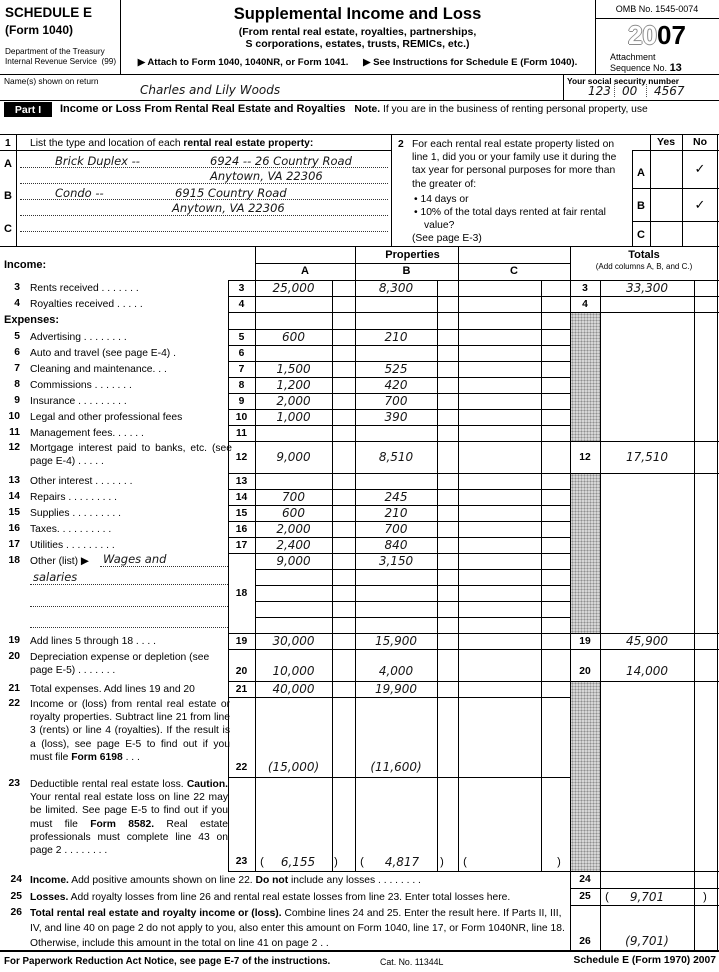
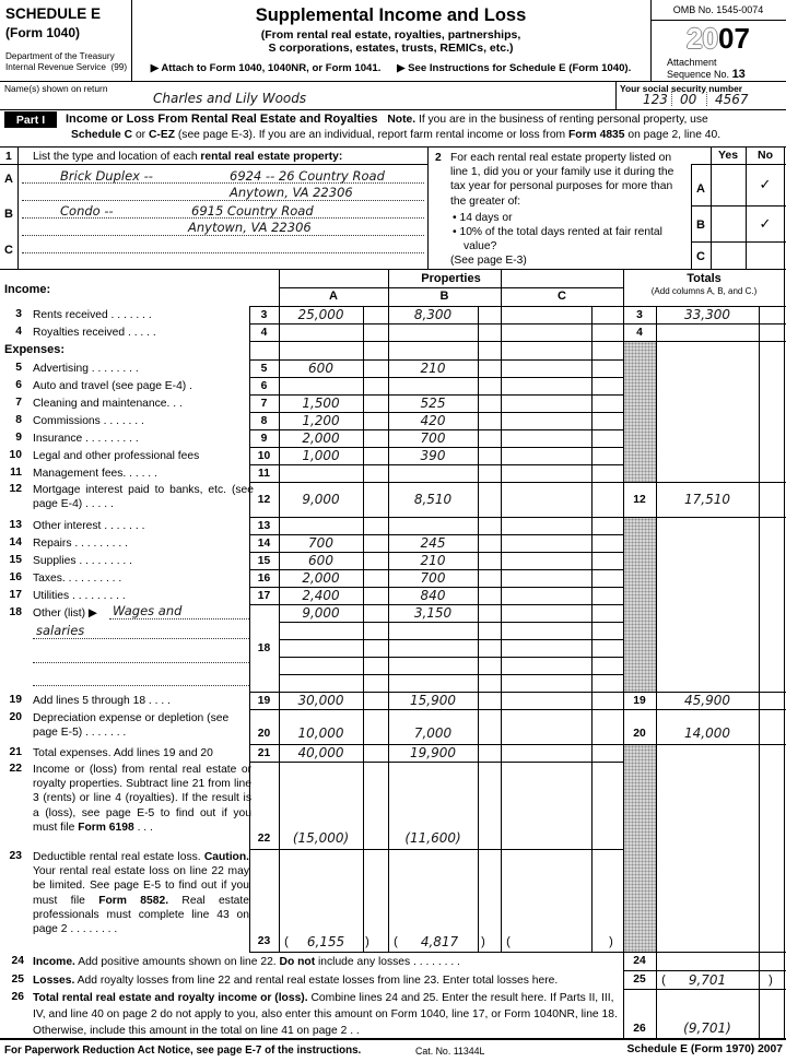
  SCHEDULE E
  (Form 1040)
  Department of the Treasury
  Internal Revenue Service (99)
  Supplemental Income and Loss
  (From rental real estate, royalties, partnerships,
  S corporations, estates, trusts, REMICs, etc.)
  ▶ Attach to Form 1040, 1040NR, or Form 1041. ▶ See Instructions for Schedule E (Form 1040).
  OMB No. 1545-0074
  2007
  Attachment
  Sequence No. 13
  Name(s) shown on return
  Charles and Lily Woods
  Your social security number
  123
  00
  4567
  Part I
  Income or Loss From Rental Real Estate and Royalties Note. If you are in the business of renting personal property, use
+ Schedule C or C-EZ (see page E-3). If you are an individual, report farm rental income or loss from Form 4835 on page 2, line 40.
  1
  List the type and location of each rental real estate property:
  A
  B
  C
  Brick Duplex --
  6924 -- 26 Country Road
  Anytown, VA 22306
  Condo --
  6915 Country Road
  Anytown, VA 22306
  2
  For each rental real estate property listed on line 1, did you or your family use it during the tax year for personal purposes for more than the greater of:
  • 14 days or
  • 10% of the total days rented at fair rental value?
  (See page E-3)
  Yes
  No
  A
  B
  C
  ✓
  ✓
  Income:
  Expenses:
  Properties
  A
  B
  C
  Totals
  (Add columns A, B, and C.)
  3
  Rents received . . . . . . .
  4
  Royalties received . . . . .
  5
  Advertising . . . . . . . .
  6
  Auto and travel (see page E-4) .
  7
  Cleaning and maintenance. . .
  8
  Commissions . . . . . . .
  9
  Insurance . . . . . . . . .
  10
  Legal and other professional fees
  11
  Management fees. . . . . .
  12
  Mortgage interest paid to banks, etc. (see page E-4) . . . . .
  13
  Other interest . . . . . . .
  14
  Repairs . . . . . . . . .
  15
  Supplies . . . . . . . . .
  16
  Taxes. . . . . . . . . .
  17
  Utilities . . . . . . . . .
  18
  Other (list) ▶
  Wages and
  salaries
  19
  Add lines 5 through 18 . . . .
  20
  Depreciation expense or depletion (see page E-5) . . . . . . .
  21
  Total expenses. Add lines 19 and 20
  22
  Income or (loss) from rental real estate o royalty properties. Subtract line 21 from lin 3 (rents) or line 4 (royalties). If the result i a (loss), see page E-5 to find out if yo must file Form 6198 . . .
  23
  Deductible rental real estate loss. Caution. Your rental real estate loss on line 22 may be limited. See page E-5 to find out if you must file Form 8582. Real estate professionals must complete line 43 on page 2 . . . . . . . .
  24
  Income. Add positive amounts shown on line 22. Do not include any losses . . . . . . . .
  25
- Losses. Add royalty losses from line 26 and rental real estate losses from line 23. Enter total losses here.
+ Losses. Add royalty losses from line 22 and rental real estate losses from line 23. Enter total losses here.
  26
  Total rental real estate and royalty income or (loss). Combine lines 24 and 25. Enter the result here. If Parts II, III, IV, and line 40 on page 2 do not apply to you, also enter this amount on Form 1040, line 17, or Form 1040NR, line 18. Otherwise, include this amount in the total on line 41 on page 2 . .
  3
  4
  5
  6
  7
  8
  9
  10
  11
  12
  13
  14
  15
  16
  17
  18
  19
  20
  21
  22
  23
  3
  4
  12
  19
  20
  24
  25
  26
  25,000
  8,300
  33,300
  600
  210
  1,500
  525
  1,200
  420
  2,000
  700
  1,000
  390
  9,000
  8,510
  17,510
  700
  245
  600
  210
  2,000
  700
  2,400
  840
  9,000
  3,150
  30,000
  15,900
  45,900
  10,000
- 4,000
+ 7,000
  14,000
  40,000
  19,900
  (15,000)
  (11,600)
  6,155
  4,817
  9,701
  (9,701)
  (
  )
  (
  )
  (
  )
  (
  )
  For Paperwork Reduction Act Notice, see page E-7 of the instructions.
  Cat. No. 11344L
  Schedule E (Form 1970) 2007
